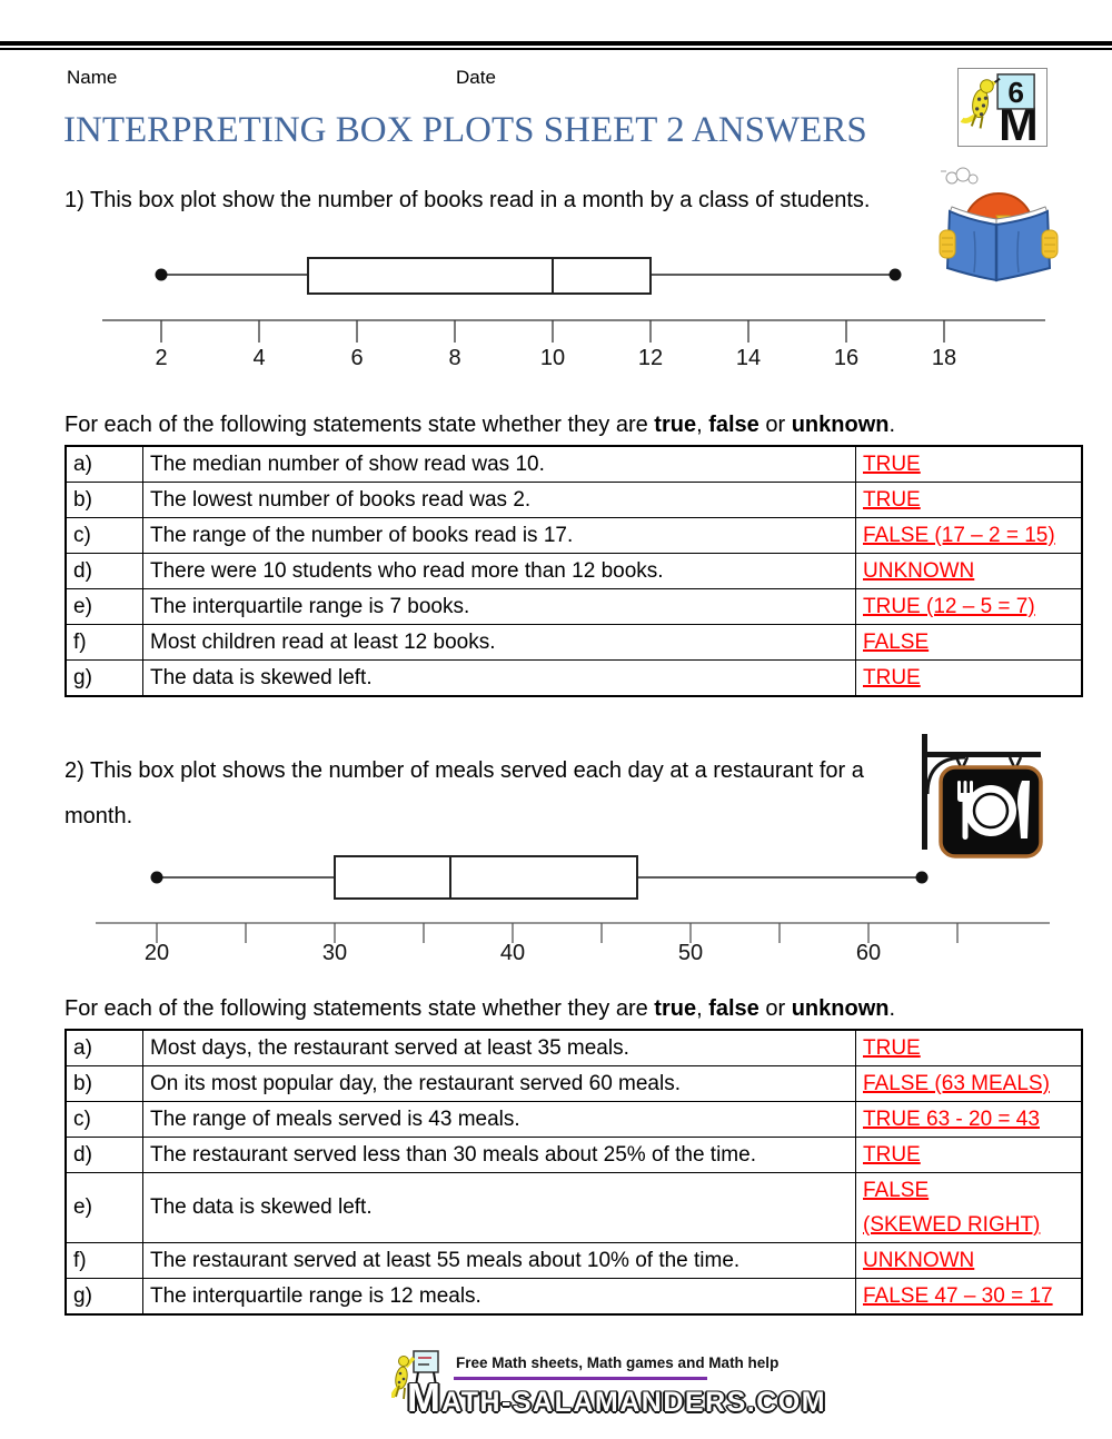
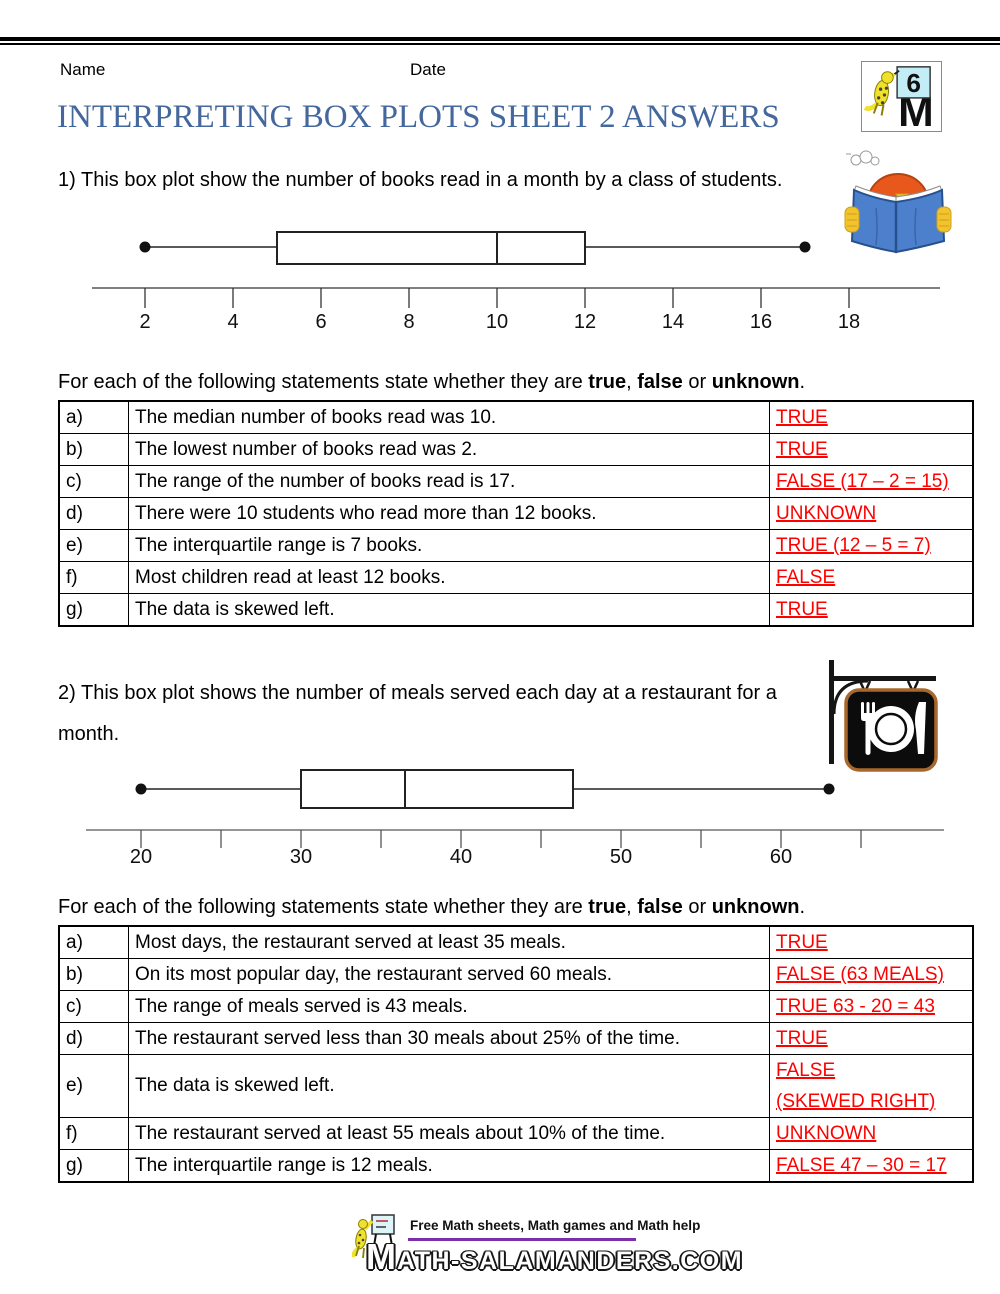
  Name
  Date
  M
  6
  INTERPRETING BOX PLOTS SHEET 2 ANSWERS
  1) This box plot show the number of books read in a month by a class of students.
  2
  4
  6
  8
  10
  12
  14
  16
  18
  For each of the following statements state whether they are true, false or unknown.
- a)	The median number of show read was 10.	TRUE
+ a)	The median number of books read was 10.	TRUE
  b)	The lowest number of books read was 2.	TRUE
  c)	The range of the number of books read is 17.	FALSE (17 – 2 = 15)
  d)	There were 10 students who read more than 12 books.	UNKNOWN
  e)	The interquartile range is 7 books.	TRUE (12 – 5 = 7)
  f)	Most children read at least 12 books.	FALSE
  g)	The data is skewed left.	TRUE
  2) This box plot shows the number of meals served each day at a restaurant for a month.
  20
  30
  40
  50
  60
  For each of the following statements state whether they are true, false or unknown.
  a)	Most days, the restaurant served at least 35 meals.	TRUE
  b)	On its most popular day, the restaurant served 60 meals.	FALSE (63 MEALS)
  c)	The range of meals served is 43 meals.	TRUE 63 - 20 = 43
  d)	The restaurant served less than 30 meals about 25% of the time.	TRUE
  e)	The data is skewed left.	FALSE (SKEWED RIGHT)
  f)	The restaurant served at least 55 meals about 10% of the time.	UNKNOWN
  g)	The interquartile range is 12 meals.	FALSE 47 – 30 = 17
  Free Math sheets, Math games and Math help
  MATH-SALAMANDERS.COM
